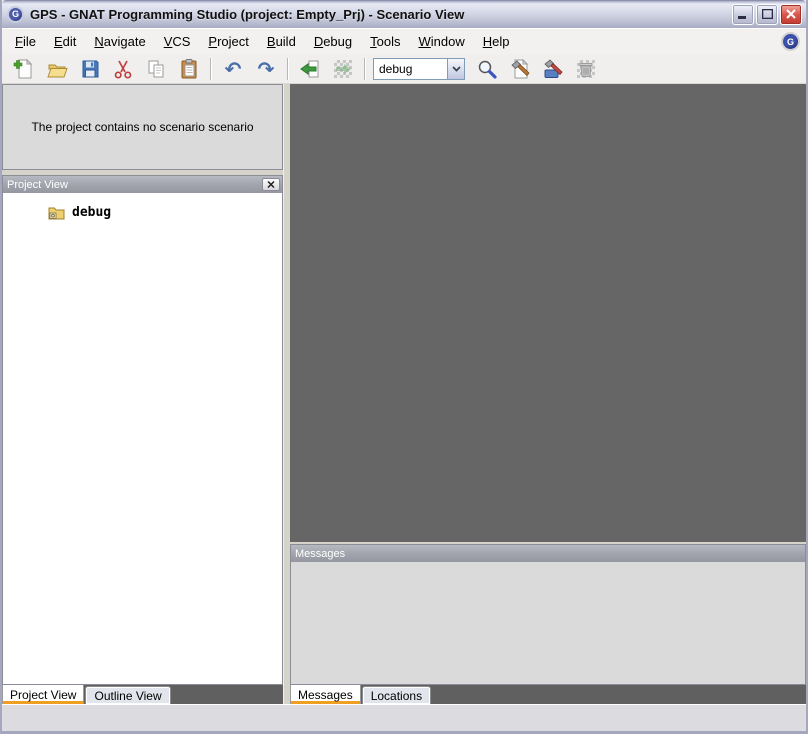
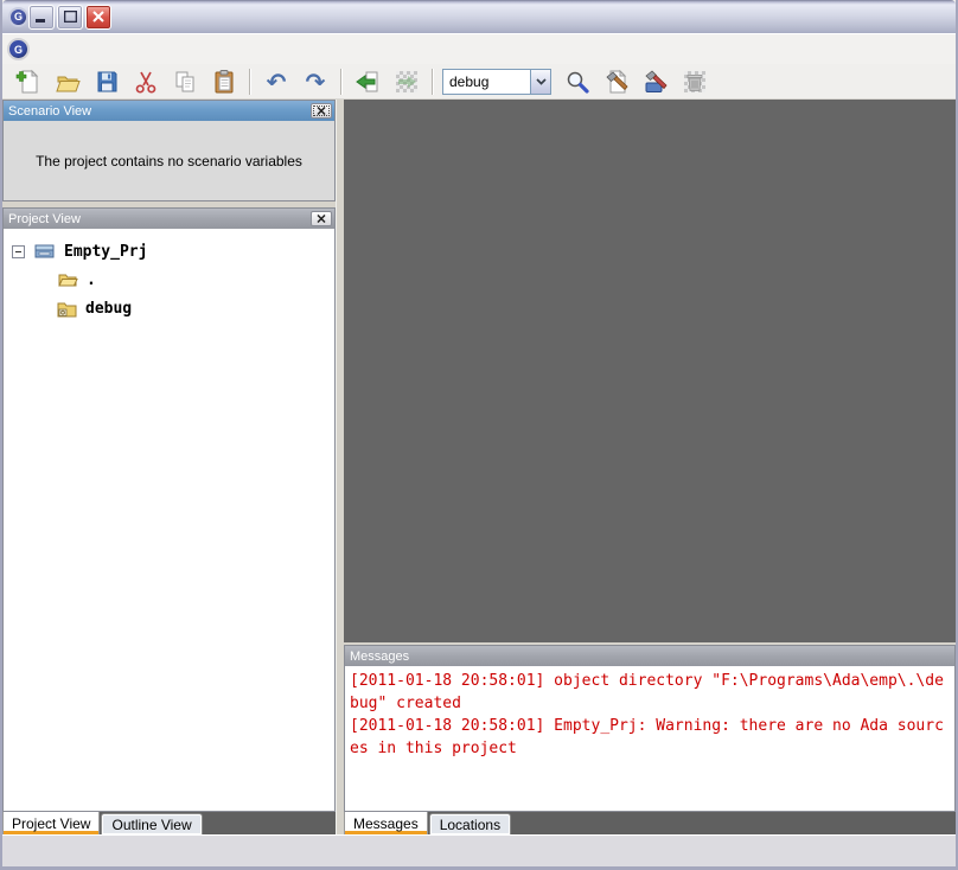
  G
- GPS - GNAT Programming Studio (project: Empty_Prj) - Scenario View
- File
- Edit
- Navigate
- VCS
- Project
- Build
- Debug
- Tools
- Window
- Help
  G
  ↶
  ↷
  debug
+ Scenario View
- The project contains no scenario scenario
+ The project contains no scenario variables
  Project View
+ Empty_Prj
+ .
  debug
  Project View
  Outline View
  Messages
+ [2011-01-18 20:58:01] object directory "F:\Programs\Ada\emp\.\debug" created
+ [2011-01-18 20:58:01] Empty_Prj: Warning: there are no Ada sources in this project
  Messages
  Locations
